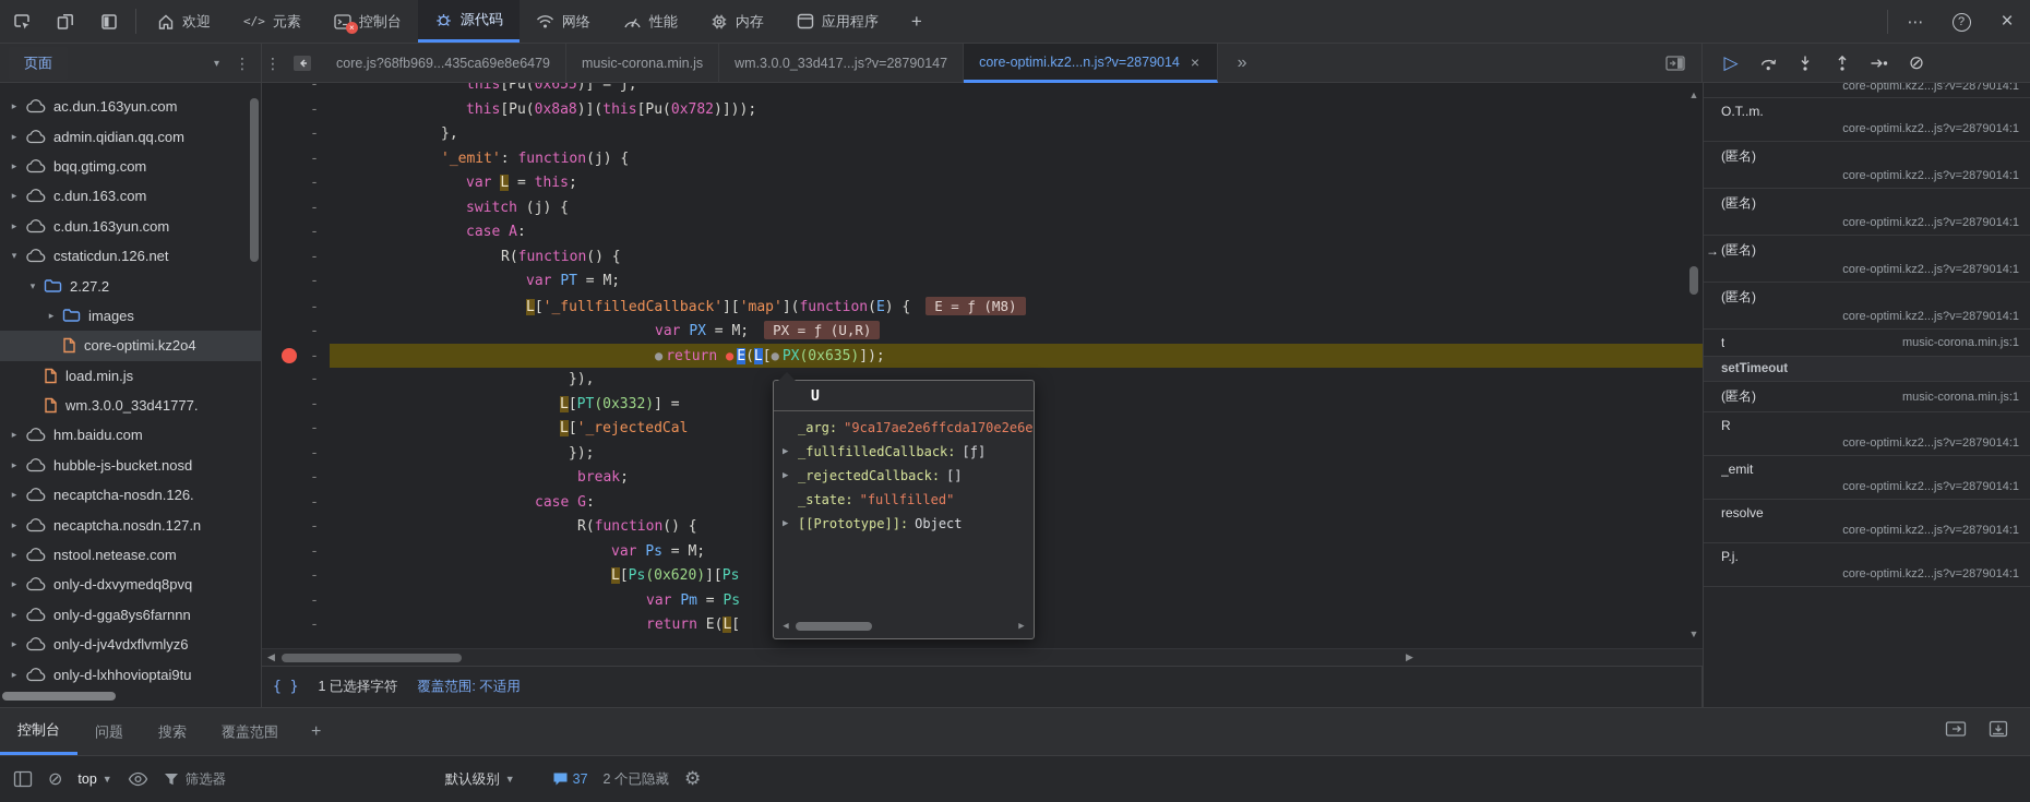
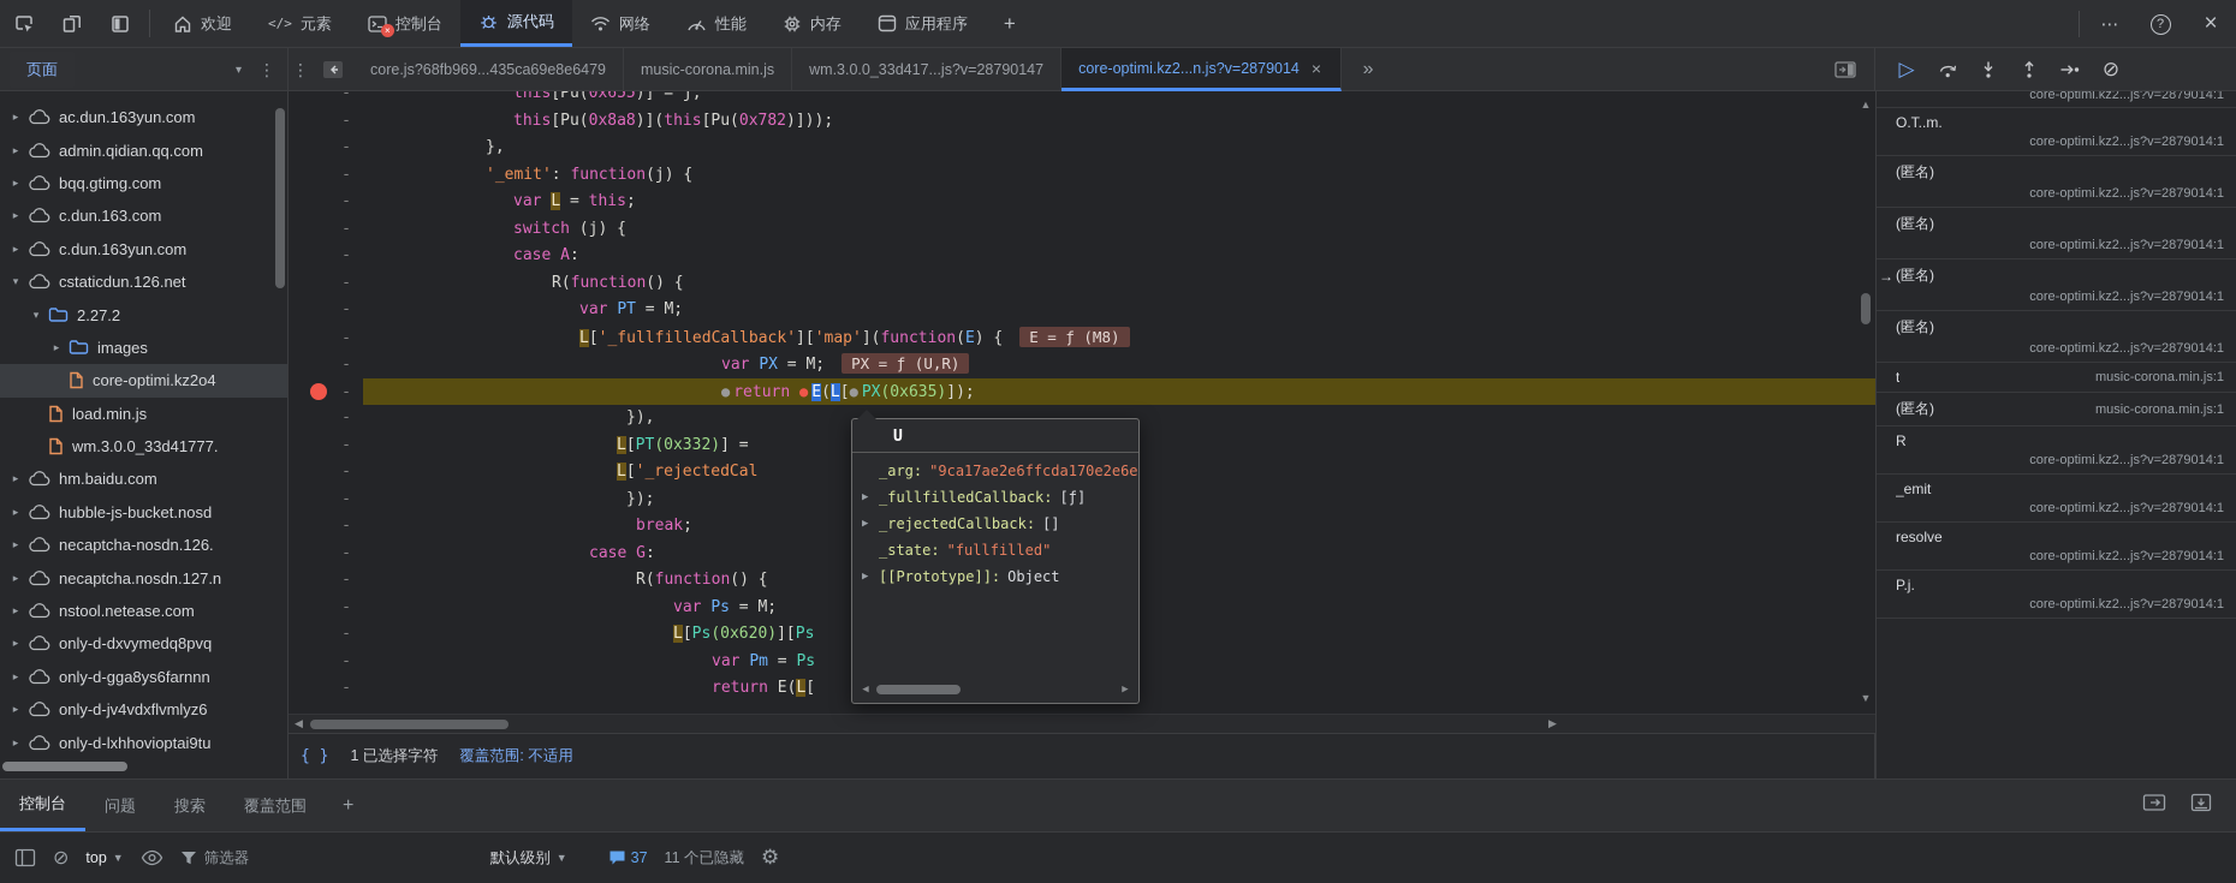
  欢迎
  </>
  元素
  ×
  控制台
  源代码
  网络
  性能
  内存
  应用程序
  +
  ⋯
  ?
  ×
  页面
  ▾
  ⋮
  ⋮
  core.js?68fb969...435ca69e8e6479
  music-corona.min.js
  wm.3.0.0_33d417...js?v=28790147
  core-optimi.kz2...n.js?v=2879014
  ×
  »
  ▷
  ⊘
  ▸
  ac.dun.163yun.com
  ▸
  admin.qidian.qq.com
  ▸
  bqq.gtimg.com
  ▸
  c.dun.163.com
  ▸
  c.dun.163yun.com
  ▾
  cstaticdun.126.net
  ▾
  2.27.2
  ▸
  images
  core-optimi.kz2o4
  load.min.js
  wm.3.0.0_33d41777.
  ▸
  hm.baidu.com
  ▸
  hubble-js-bucket.nosd
  ▸
  necaptcha-nosdn.126.
  ▸
  necaptcha.nosdn.127.n
  ▸
  nstool.netease.com
  ▸
  only-d-dxvymedq8pvq
  ▸
  only-d-gga8ys6farnnn
  ▸
  only-d-jv4vdxflvmlyz6
  ▸
  only-d-lxhhovioptai9tu
  - this[Pu(0x655)] = j,
  - this[Pu(0x8a8)](this[Pu(0x782)]));
  - },
  - '_emit': function(j) {
  - var L = this;
  - switch (j) {
  - case A:
  - R(function() {
  - var PT = M;
  - L['_fullfilledCallback']['map'](function(E) { E = ƒ (M8)
  - var PX = M; PX = ƒ (U,R)
  - ● return ● E(L[● PX(0x635)]);
  - }),
  - L[PT(0x332)] =
  - L['_rejectedCal
  - });
  - break;
  - case G:
  - R(function() {
  - var Ps = M;
  - L[Ps(0x620)][Ps
  - var Pm = Ps
  - return E(L[
  ▲
  ▼
  ◀
  ▶
  { }
  1 已选择字符
  覆盖范围: 不适用
  core-optimi.kz2...js?v=2879014:1
  O.T..m.
  core-optimi.kz2...js?v=2879014:1
  (匿名)
  core-optimi.kz2...js?v=2879014:1
  (匿名)
  core-optimi.kz2...js?v=2879014:1
  →
  (匿名)
  core-optimi.kz2...js?v=2879014:1
  (匿名)
  core-optimi.kz2...js?v=2879014:1
  t
  music-corona.min.js:1
- setTimeout
  (匿名)
  music-corona.min.js:1
  R
  core-optimi.kz2...js?v=2879014:1
  _emit
  core-optimi.kz2...js?v=2879014:1
  resolve
  core-optimi.kz2...js?v=2879014:1
  P.j.
  core-optimi.kz2...js?v=2879014:1
  U
  _arg
  :
  ▶
  _fullfilledCallback
  :
  [ƒ]
  ▶
  _rejectedCallback
  :
  []
  _state
  :
  "fullfilled"
  ▶
  [[Prototype]]
  :
  Object
  ◀
  ▶
  控制台
  问题
  搜索
  覆盖范围
  +
  ⊘
  top
  ▼
  筛选器
  默认级别
  ▼
  37
- 2 个已隐藏
+ 11 个已隐藏
  ⚙
